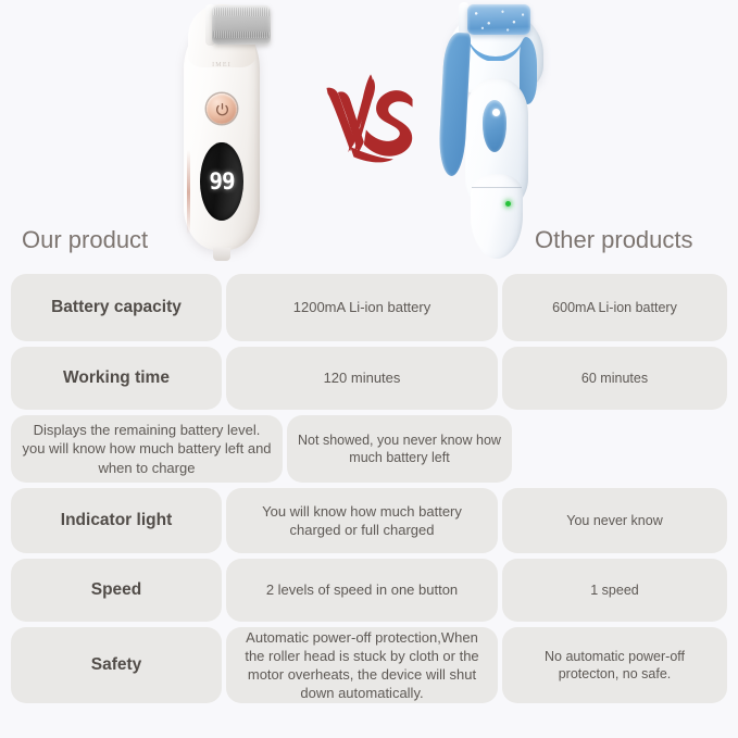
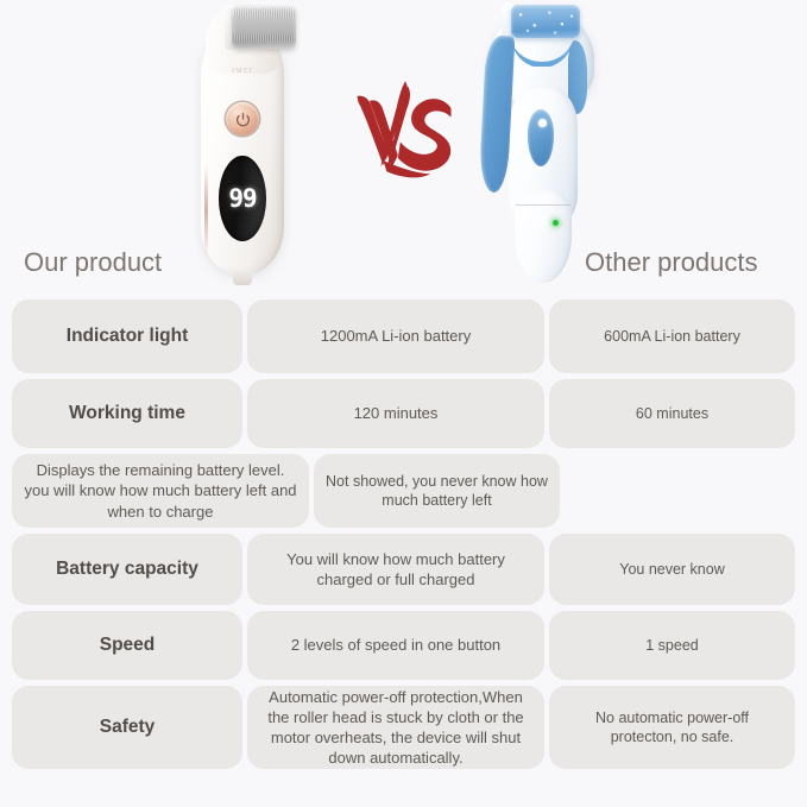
  99
  Our product
  Other products
- Battery capacity
+ Indicator light
  1200mA Li-ion battery
  600mA Li-ion battery
  Working time
  120 minutes
  60 minutes
  Displays the remaining battery level. you will know how much battery left and when to charge
  Not showed, you never know how much battery left
- Indicator light
+ Battery capacity
  You will know how much battery charged or full charged
  You never know
  Speed
  2 levels of speed in one button
  1 speed
  Safety
  Automatic power-off protection,When the roller head is stuck by cloth or the motor overheats, the device will shut down automatically.
  No automatic power-off protecton, no safe.
